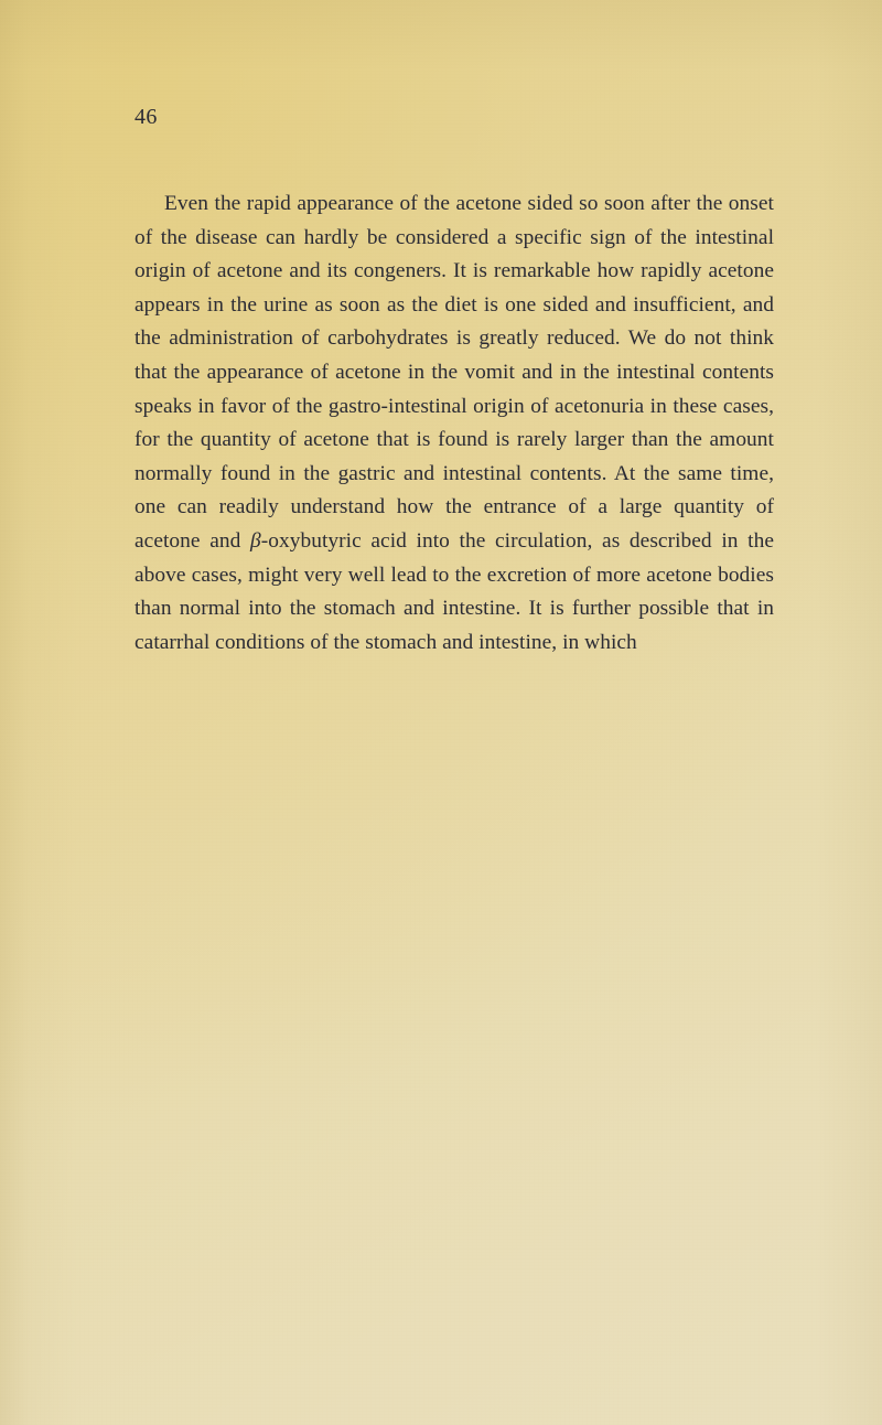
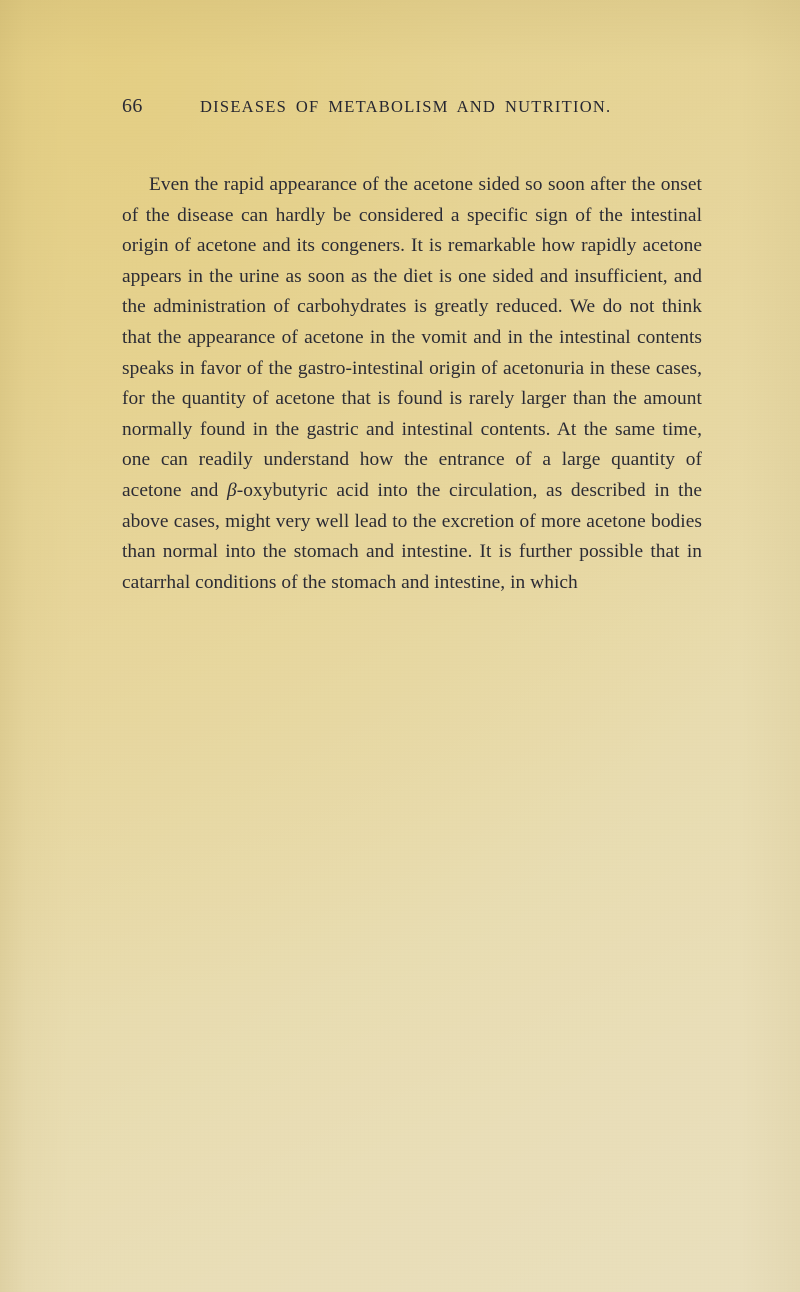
- 46
+ 66
+ DISEASES OF METABOLISM AND NUTRITION.
  Even the rapid appearance of the acetone sided so soon after the onset of the disease can hardly be considered a specific sign of the intestinal origin of acetone and its congeners. It is remarkable how rapidly acetone appears in the urine as soon as the diet is one sided and insufficient, and the administration of carbohydrates is greatly reduced. We do not think that the appearance of acetone in the vomit and in the intestinal contents speaks in favor of the gastro-intestinal origin of acetonuria in these cases, for the quantity of acetone that is found is rarely larger than the amount normally found in the gastric and intestinal contents. At the same time, one can readily understand how the entrance of a large quantity of acetone and β-oxybutyric acid into the circulation, as described in the above cases, might very well lead to the excretion of more acetone bodies than normal into the stomach and intestine. It is further possible that in catarrhal conditions of the stomach and intestine, in which
